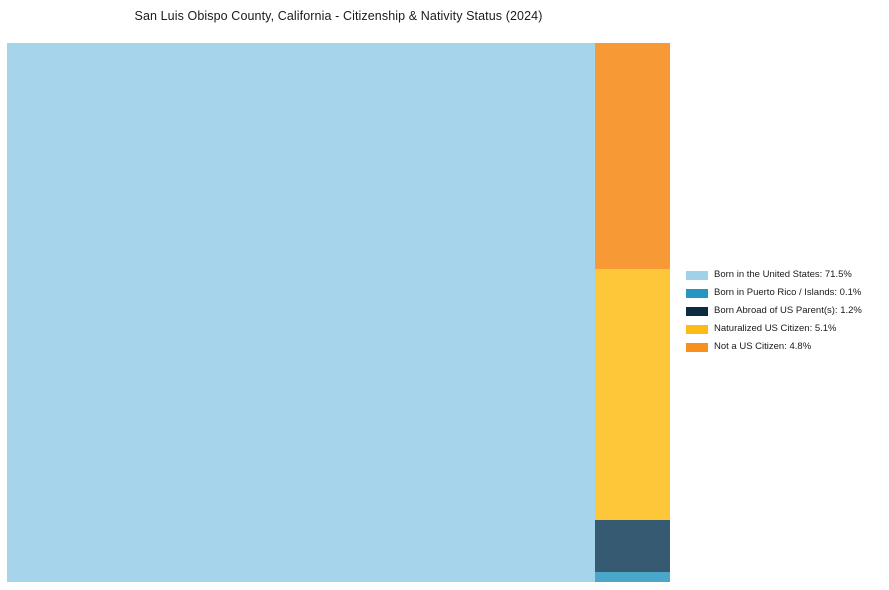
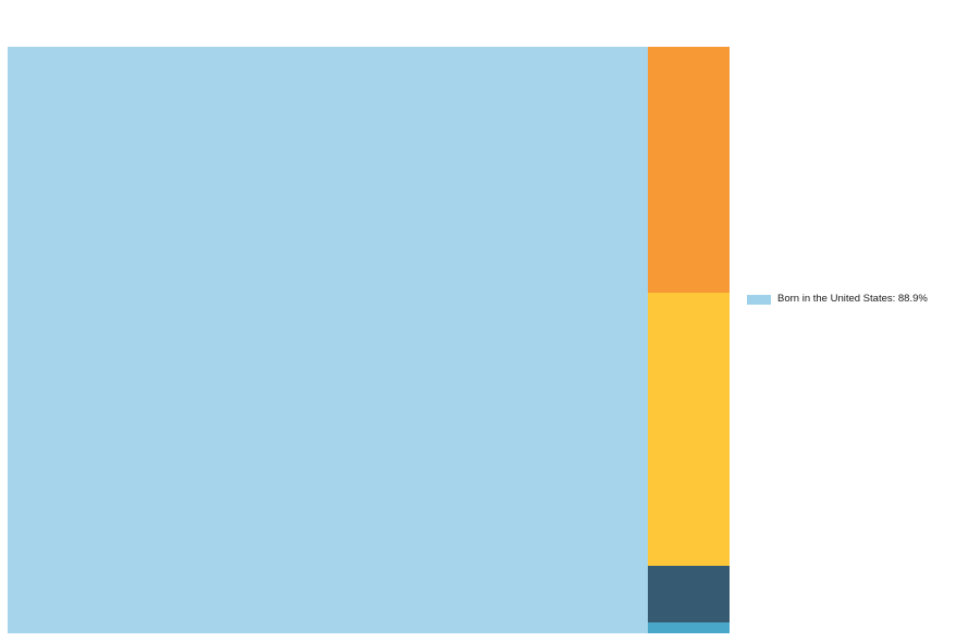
- San Luis Obispo County, California - Citizenship & Nativity Status (2024)
- Born in the United States: 71.5%
+ Born in the United States: 88.9%
- Born in Puerto Rico / Islands: 0.1%
- Born Abroad of US Parent(s): 1.2%
- Naturalized US Citizen: 5.1%
- Not a US Citizen: 4.8%
